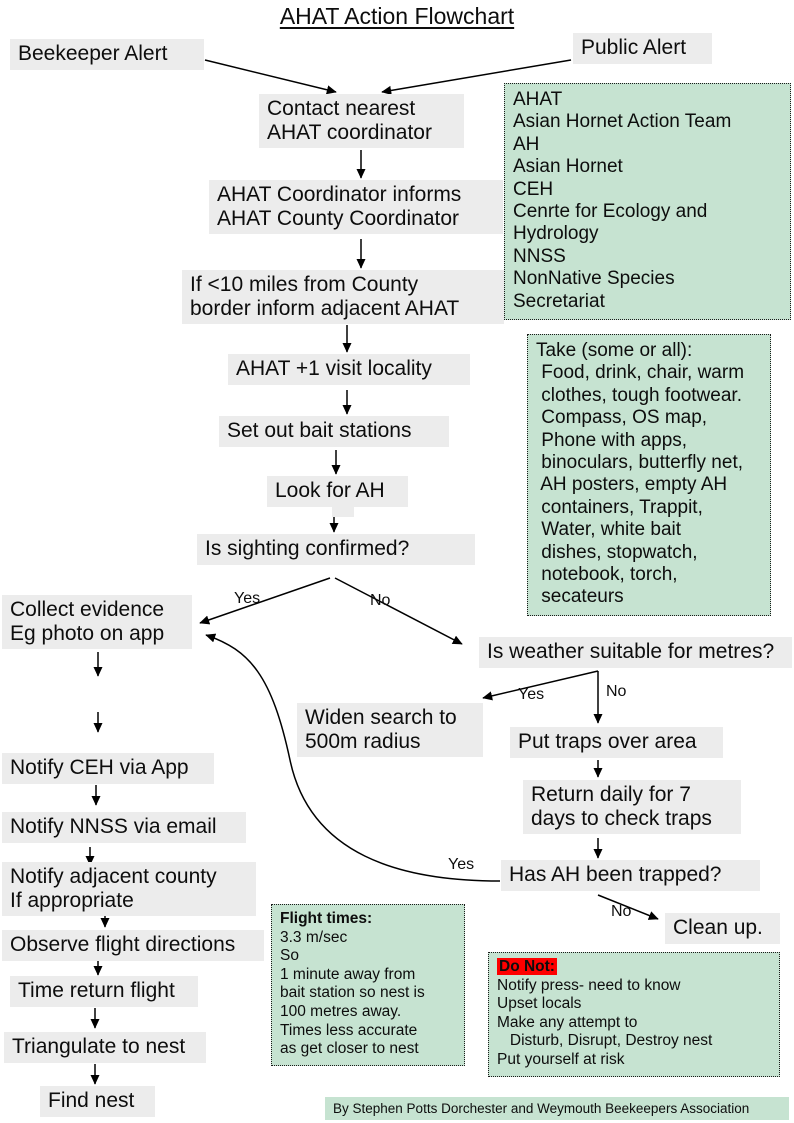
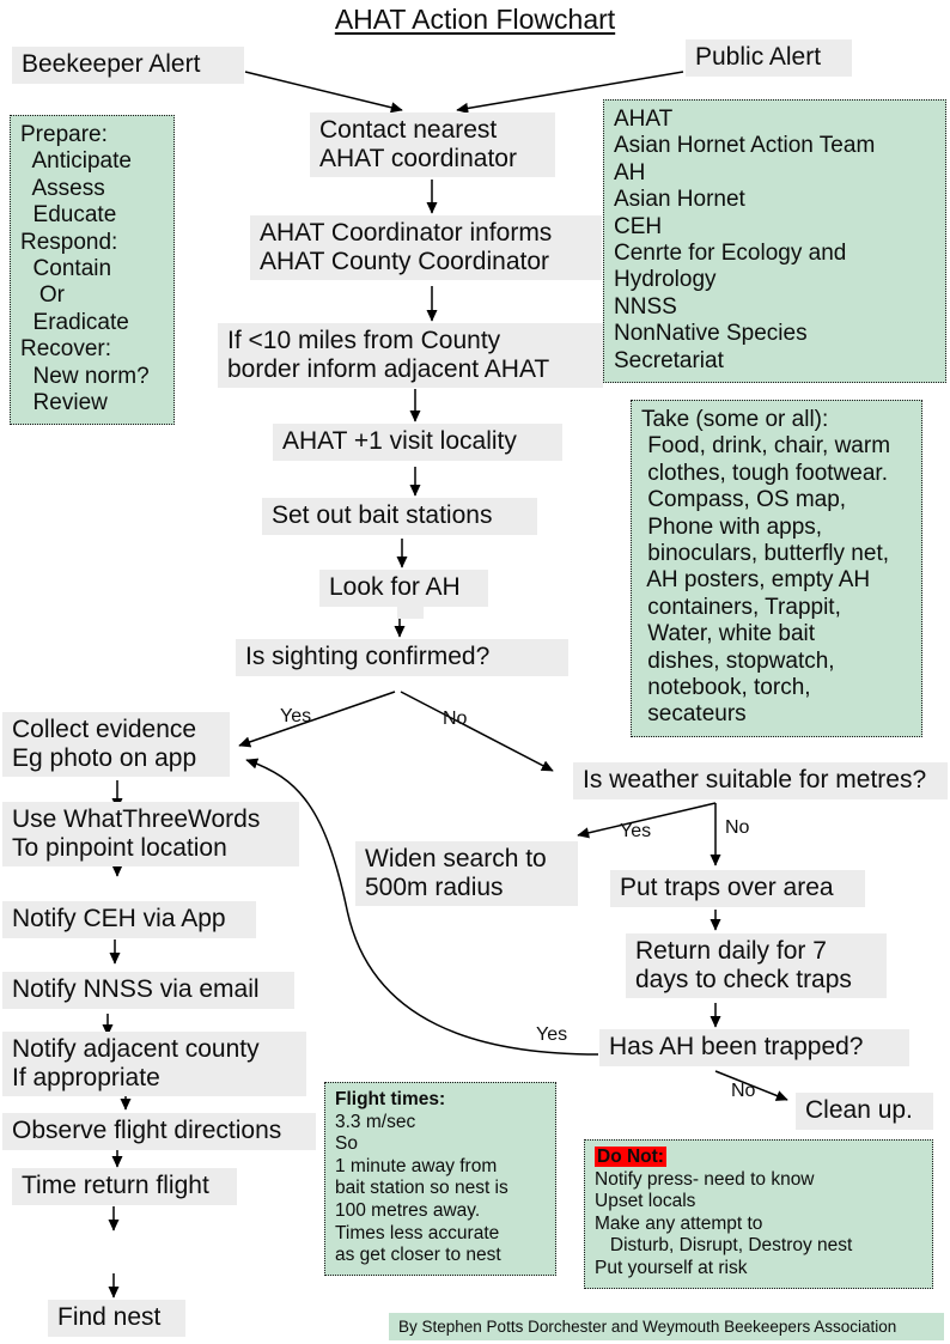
  AHAT Action Flowchart
  Yes
  No
  Yes
  No
  Yes
  No
  Beekeeper Alert
  Public Alert
  Contact nearest
  AHAT coordinator
  AHAT Coordinator informs
  AHAT County Coordinator
  If <10 miles from County
  border inform adjacent AHAT
  AHAT +1 visit locality
  Set out bait stations
  Look for AH
  Is sighting confirmed?
  Collect evidence
  Eg photo on app
+ Use WhatThreeWords
+ To pinpoint location
  Notify CEH via App
  Notify NNSS via email
  Notify adjacent county
  If appropriate
  Observe flight directions
  Time return flight
- Triangulate to nest
  Find nest
  Is weather suitable for metres?
  Widen search to
  500m radius
  Put traps over area
  Return daily for 7
  days to check traps
  Has AH been trapped?
  Clean up.
+ Prepare:
+ Anticipate
+ Assess
+ Educate
+ Respond:
+ Contain
+ Or
+ Eradicate
+ Recover:
+ New norm?
+ Review
  AHAT
  Asian Hornet Action Team
  AH
  Asian Hornet
  CEH
  Cenrte for Ecology and
  Hydrology
  NNSS
  NonNative Species
  Secretariat
  Take (some or all):
  Food, drink, chair, warm
  clothes, tough footwear.
  Compass, OS map,
  Phone with apps,
  binoculars, butterfly net,
  AH posters, empty AH
  containers, Trappit,
  Water, white bait
  dishes, stopwatch,
  notebook, torch,
  secateurs
  Flight times: 3.3 m/sec
  So
  1 minute away from
  bait station so nest is
  100 metres away.
  Times less accurate
  as get closer to nest
  Do Not: Notify press- need to know
  Upset locals
  Make any attempt to
  Disturb, Disrupt, Destroy nest
  Put yourself at risk
  By Stephen Potts Dorchester and Weymouth Beekeepers Association
